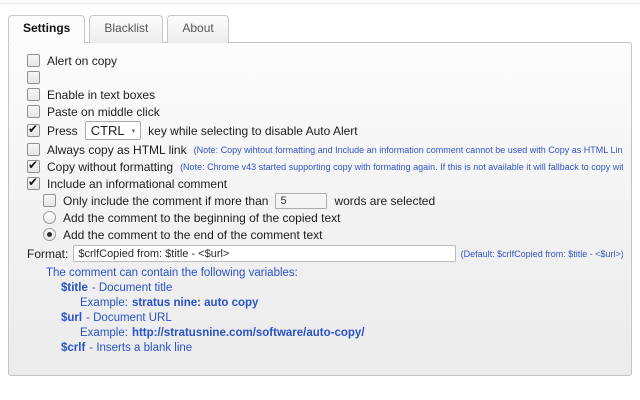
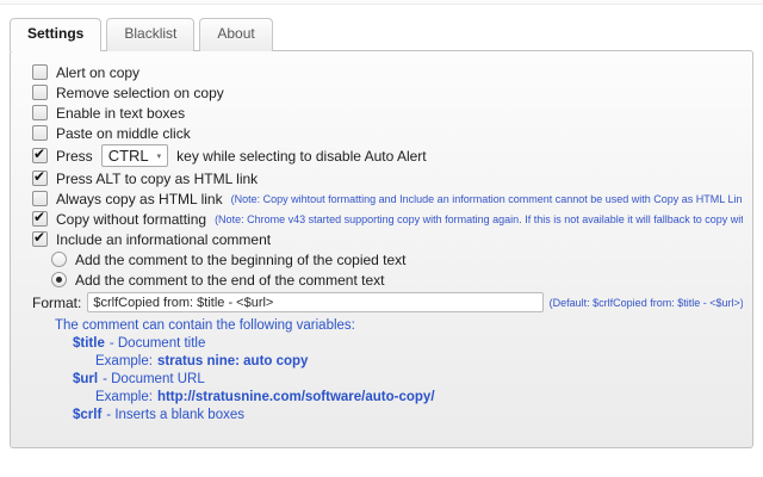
  Settings
  Blacklist
  About
  Alert on copy
+ Remove selection on copy
  Enable in text boxes
  Paste on middle click
  Press
  CTRL
  key while selecting to disable Auto Alert
+ Press ALT to copy as HTML link
  Always copy as HTML link
  (Note: Copy wihtout formatting and Include an information comment cannot be used with Copy as HTML Lin
  Copy without formatting
  (Note: Chrome v43 started supporting copy with formating again. If this is not available it will fallback to copy wit
  Include an informational comment
- Only include the comment if more than
- 5
- words are selected
  Add the comment to the beginning of the copied text
  Add the comment to the end of the comment text
  Format:
  $crlfCopied from: $title - <$url>
  (Default: $crlfCopied from: $title - <$url>)
  The comment can contain the following variables:
  $title - Document title
  Example: stratus nine: auto copy
  $url - Document URL
  Example: http://stratusnine.com/software/auto-copy/
- $crlf - Inserts a blank line
+ $crlf - Inserts a blank boxes
